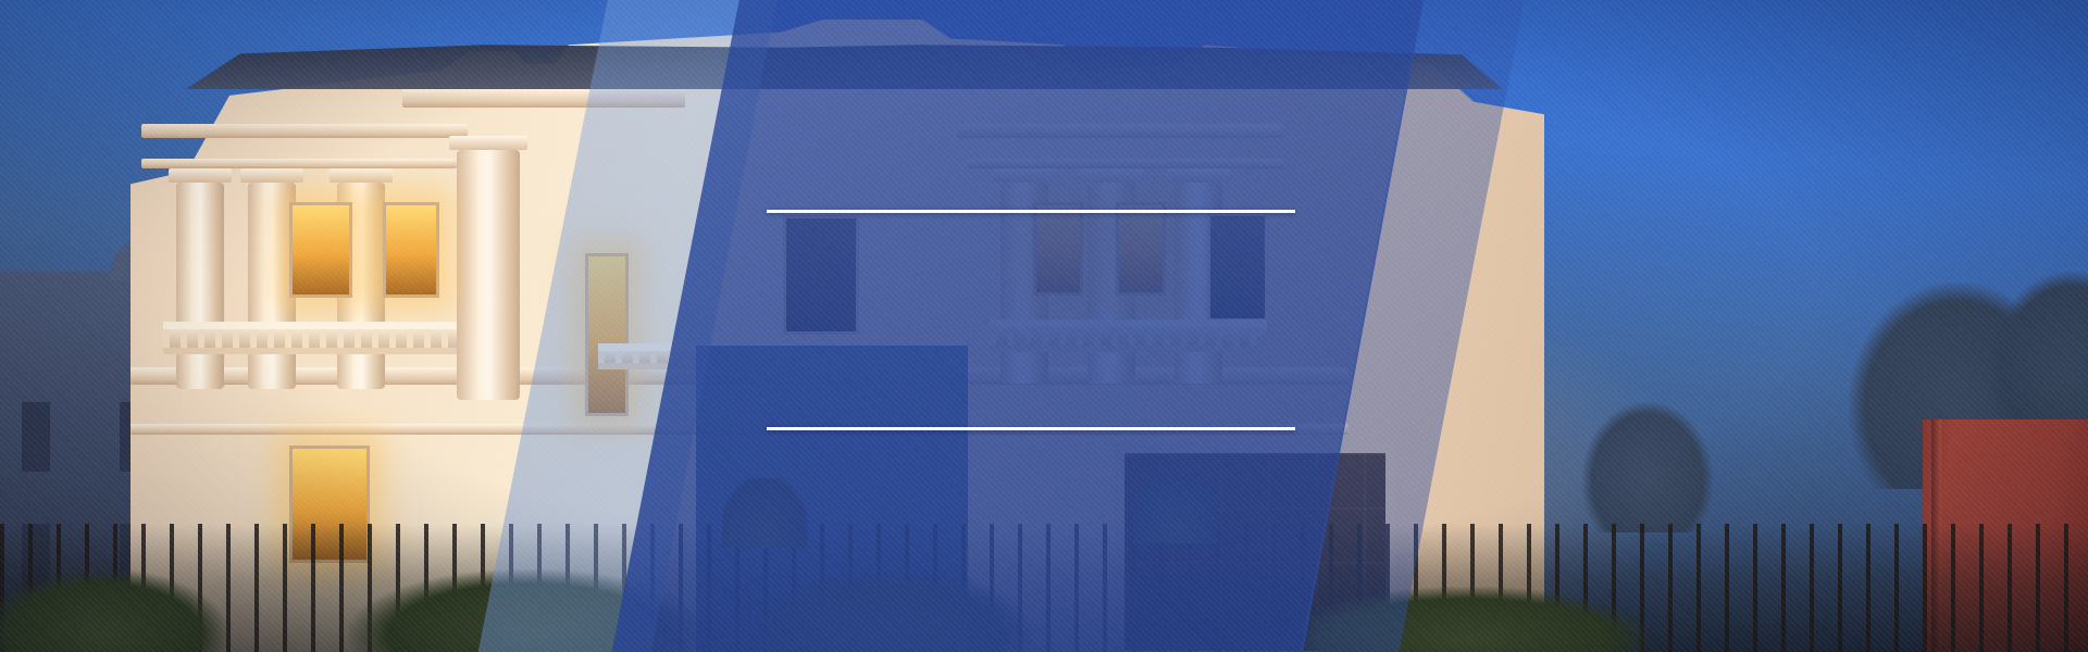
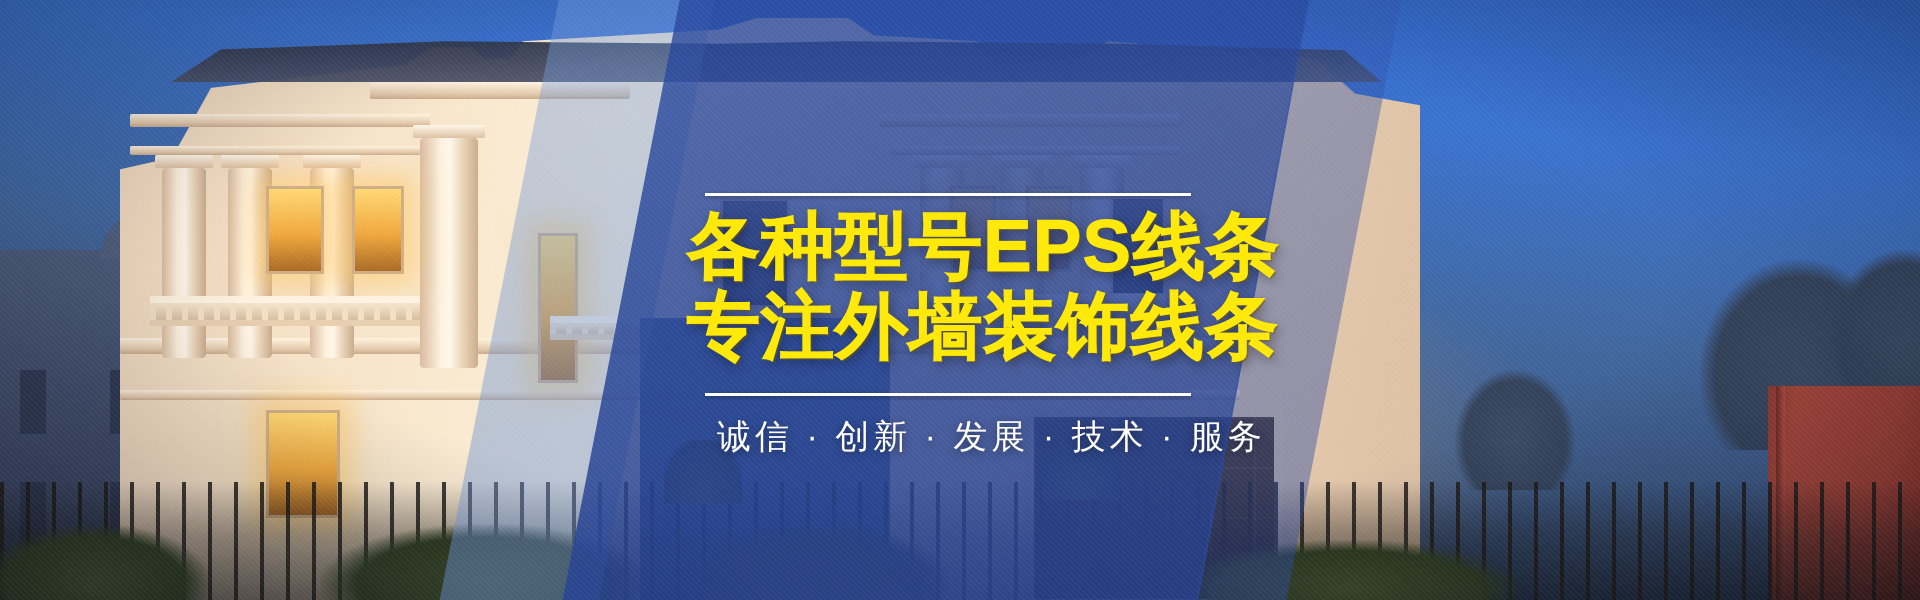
+ 各种型号EPS线条
+ 专注外墙装饰线条
+ 诚信 · 创新 · 发展 · 技术 · 服务
